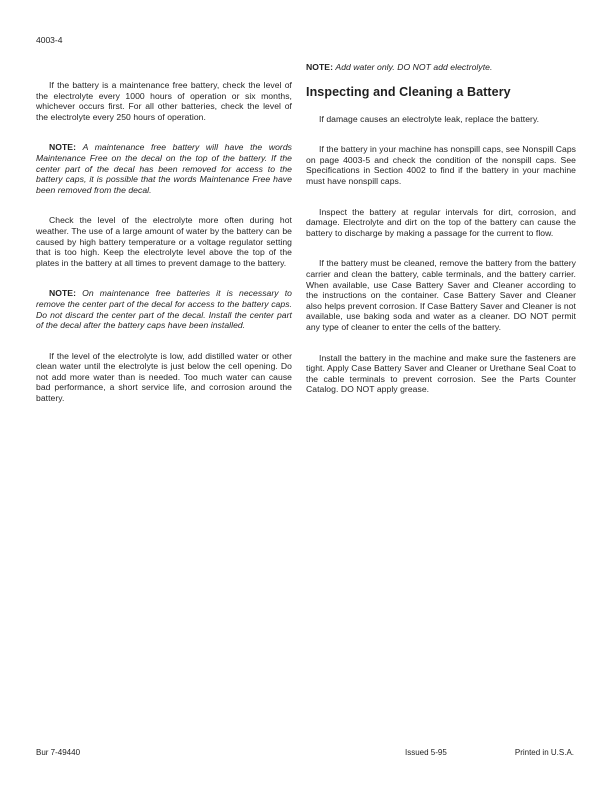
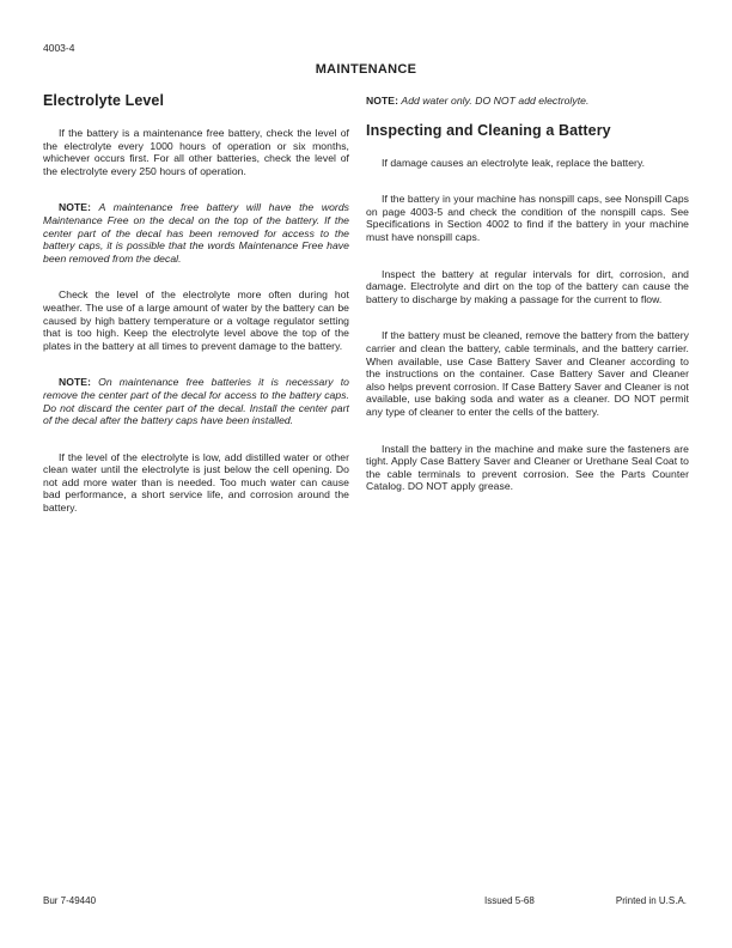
  4003-4
+ MAINTENANCE
+ Electrolyte Level
  If the battery is a maintenance free battery, check the level of the electrolyte every 1000 hours of operation or six months, whichever occurs first. For all other batteries, check the level of the electrolyte every 250 hours of operation.
  NOTE: A maintenance free battery will have the words Maintenance Free on the decal on the top of the battery. If the center part of the decal has been removed for access to the battery caps, it is possible that the words Maintenance Free have been removed from the decal.
  Check the level of the electrolyte more often during hot weather. The use of a large amount of water by the battery can be caused by high battery temperature or a voltage regulator setting that is too high. Keep the electrolyte level above the top of the plates in the battery at all times to prevent damage to the battery.
  NOTE: On maintenance free batteries it is necessary to remove the center part of the decal for access to the battery caps. Do not discard the center part of the decal. Install the center part of the decal after the battery caps have been installed.
  If the level of the electrolyte is low, add distilled water or other clean water until the electrolyte is just below the cell opening. Do not add more water than is needed. Too much water can cause bad performance, a short service life, and corrosion around the battery.
  NOTE: Add water only. DO NOT add electrolyte.
  Inspecting and Cleaning a Battery
  If damage causes an electrolyte leak, replace the battery.
  If the battery in your machine has nonspill caps, see Nonspill Caps on page 4003-5 and check the condition of the nonspill caps. See Specifications in Section 4002 to find if the battery in your machine must have nonspill caps.
  Inspect the battery at regular intervals for dirt, corrosion, and damage. Electrolyte and dirt on the top of the battery can cause the battery to discharge by making a passage for the current to flow.
  If the battery must be cleaned, remove the battery from the battery carrier and clean the battery, cable terminals, and the battery carrier. When available, use Case Battery Saver and Cleaner according to the instructions on the container. Case Battery Saver and Cleaner also helps prevent corrosion. If Case Battery Saver and Cleaner is not available, use baking soda and water as a cleaner. DO NOT permit any type of cleaner to enter the cells of the battery.
  Install the battery in the machine and make sure the fasteners are tight. Apply Case Battery Saver and Cleaner or Urethane Seal Coat to the cable terminals to prevent corrosion. See the Parts Counter Catalog. DO NOT apply grease.
  Bur 7-49440
- Issued 5-95
+ Issued 5-68
  Printed in U.S.A.
